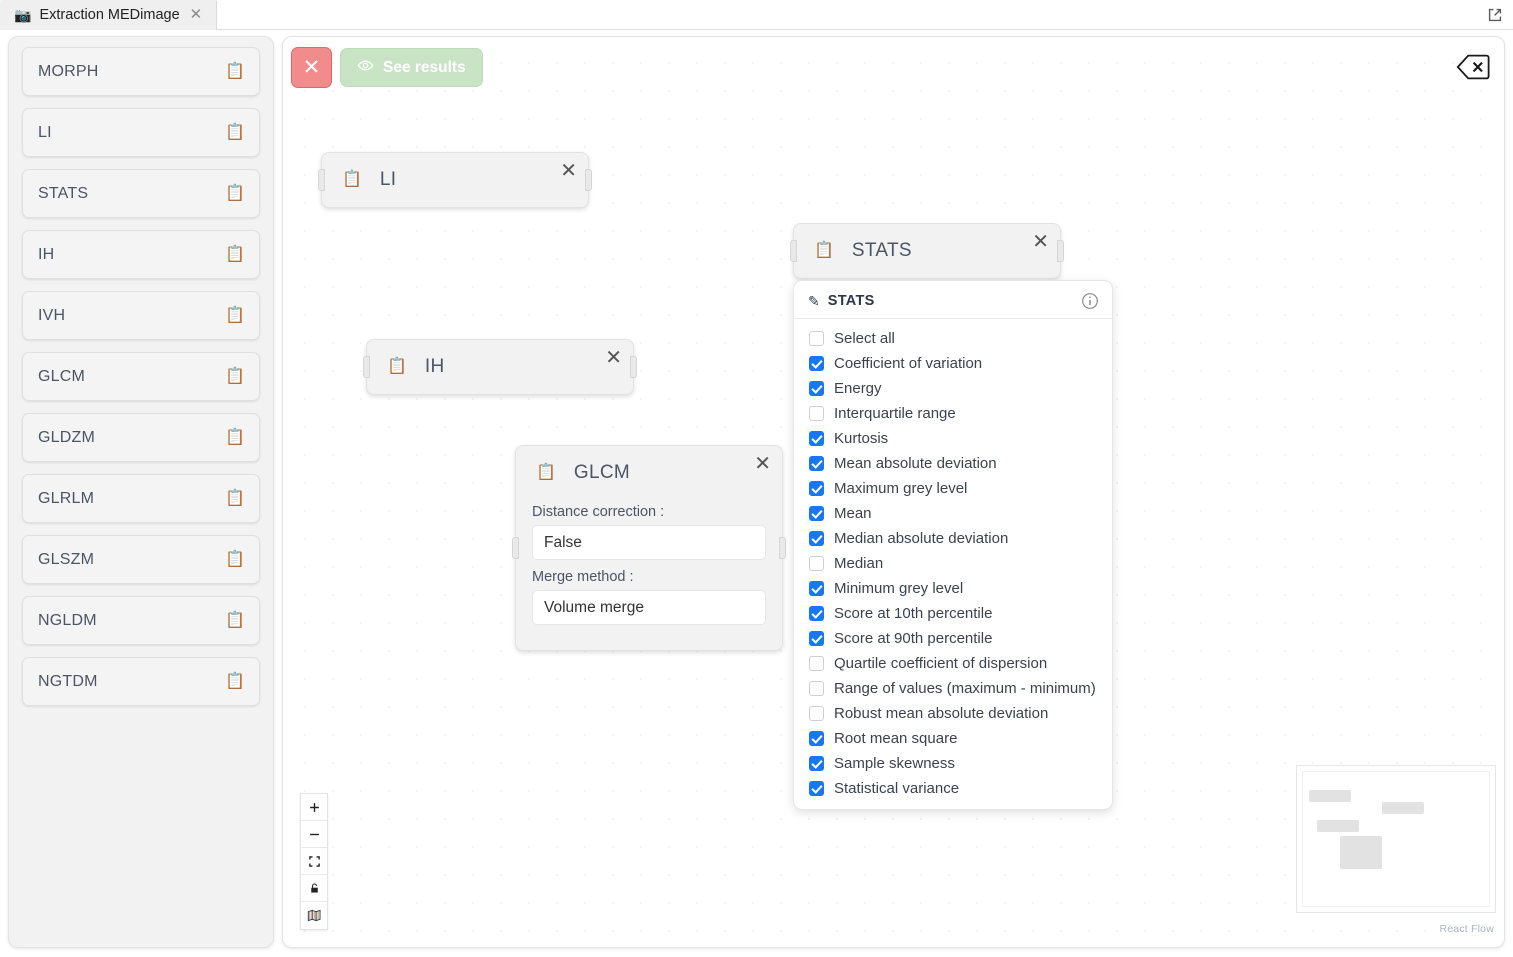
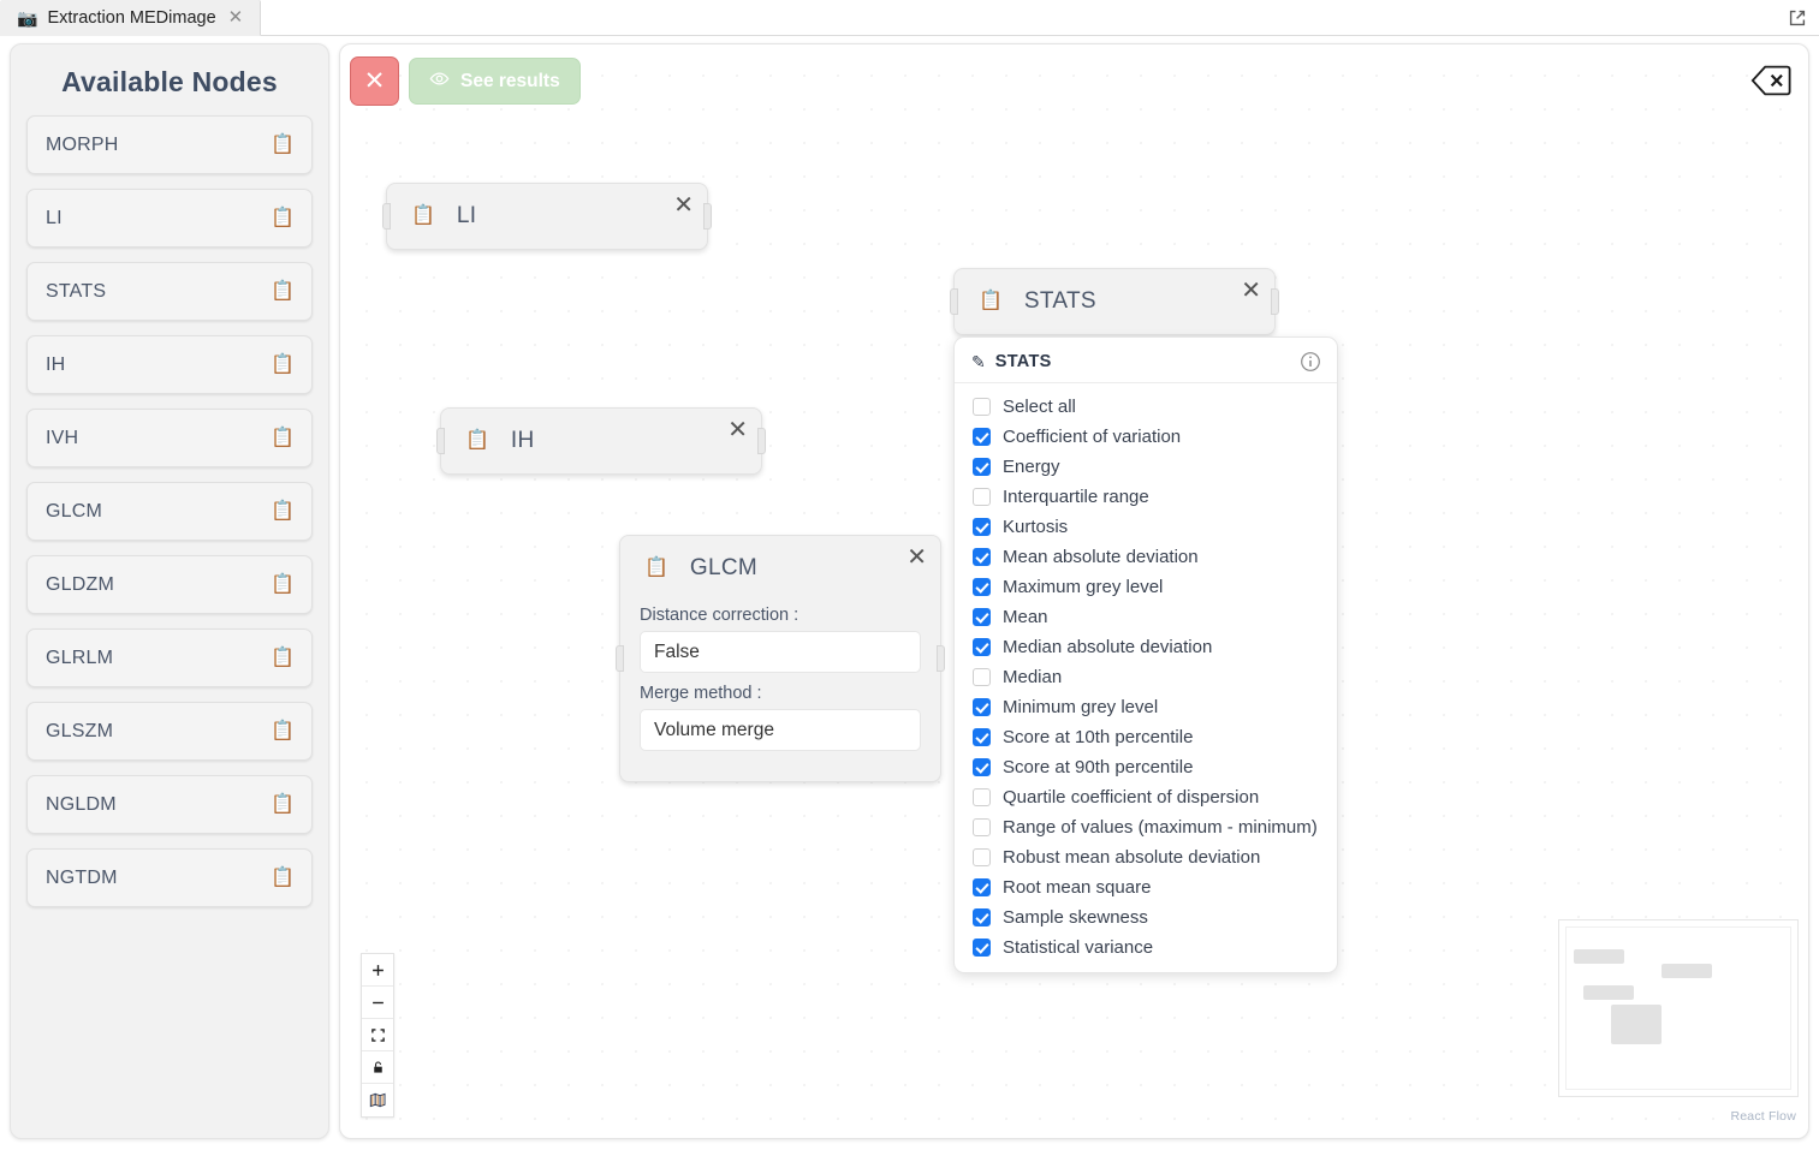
  📷
  Extraction MEDimage
  ✕
+ Available Nodes
  MORPH
  📋
  LI
  📋
  STATS
  📋
  IH
  📋
  IVH
  📋
  GLCM
  📋
  GLDZM
  📋
  GLRLM
  📋
  GLSZM
  📋
  NGLDM
  📋
  NGTDM
  📋
  ✕
  See results
  📋
  LI
  ✕
  📋
  IH
  ✕
  📋
  GLCM
  ✕
  Distance correction :
  False
  Merge method :
  Volume merge
  📋
  STATS
  ✕
  ✎
  STATS
  Select all
  Coefficient of variation
  Energy
  Interquartile range
  Kurtosis
  Mean absolute deviation
  Maximum grey level
  Mean
  Median absolute deviation
  Median
  Minimum grey level
  Score at 10th percentile
  Score at 90th percentile
  Quartile coefficient of dispersion
  Range of values (maximum - minimum)
  Robust mean absolute deviation
  Root mean square
  Sample skewness
  Statistical variance
  React Flow
